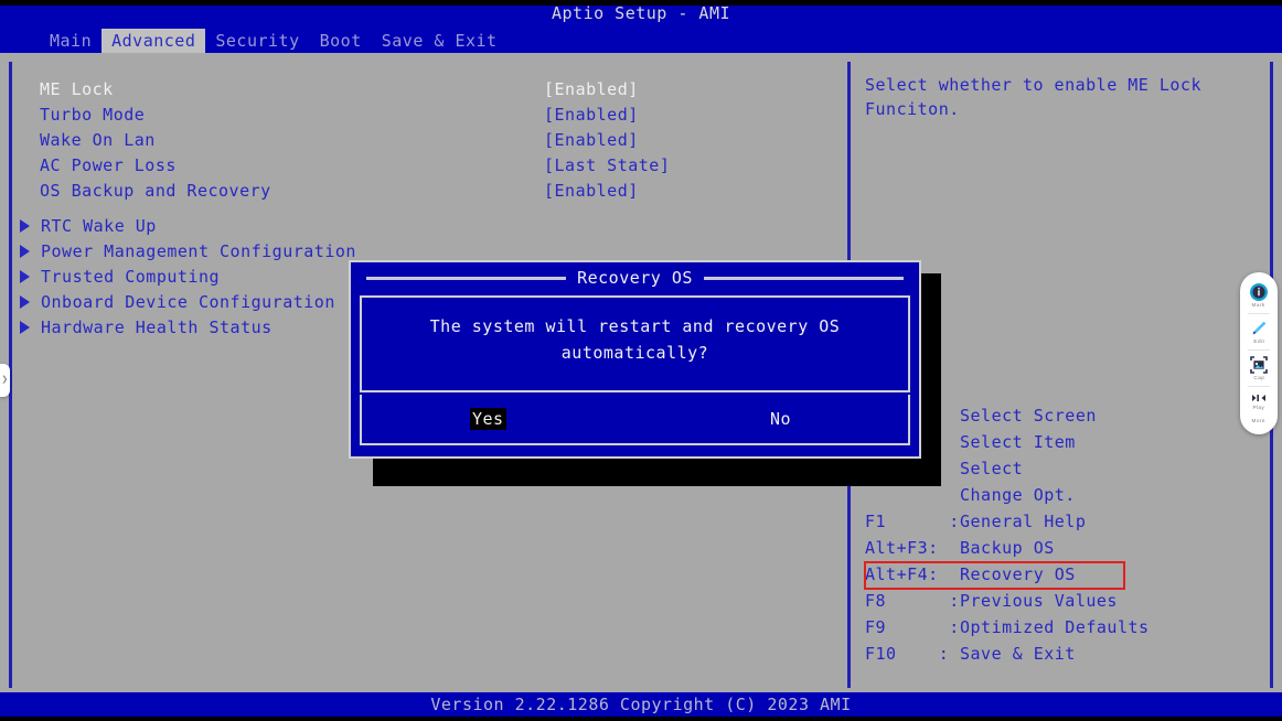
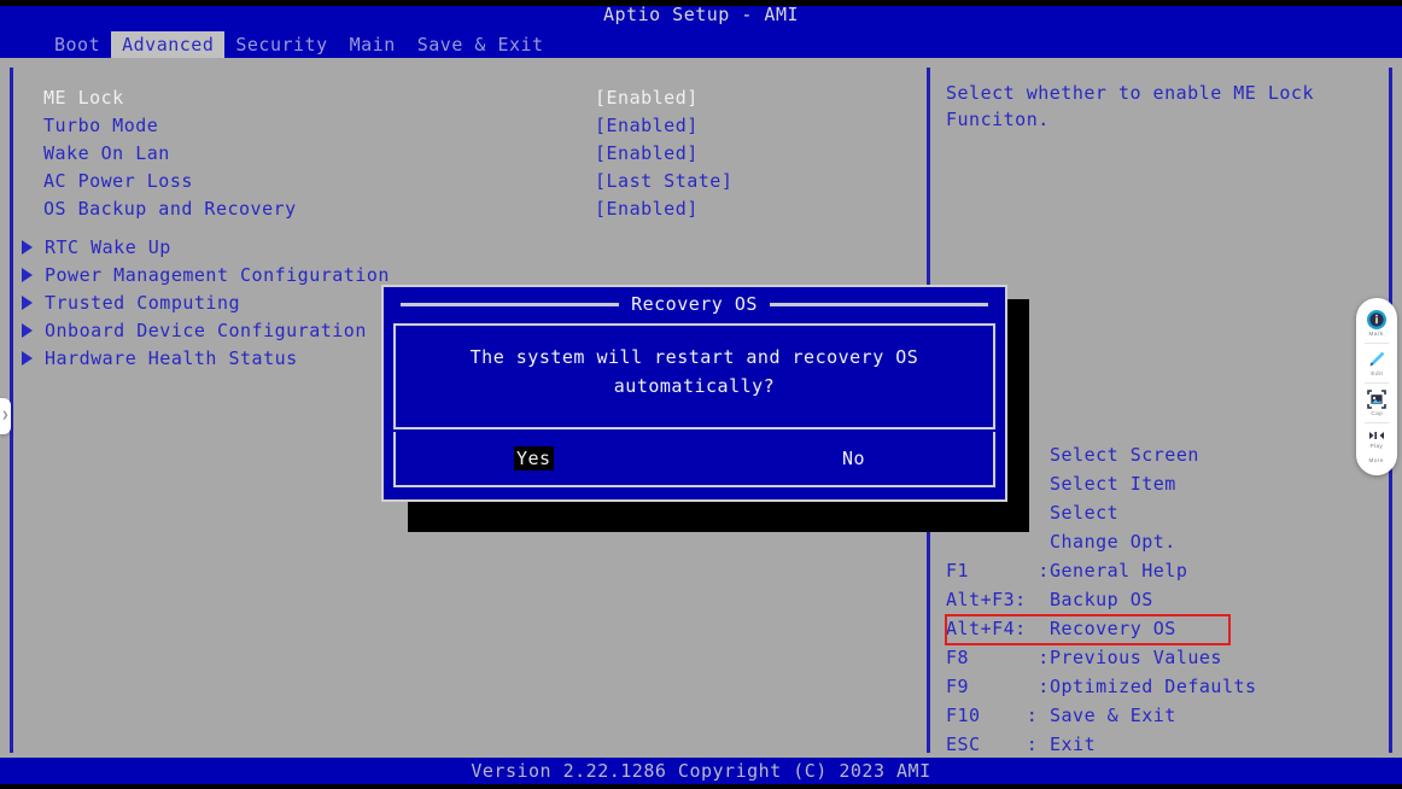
  Aptio Setup - AMI
- Main
+ Boot
  Advanced
  Security
- Boot
+ Main
  Save & Exit
  ME Lock
  [Enabled]
  Turbo Mode
  [Enabled]
  Wake On Lan
  [Enabled]
  AC Power Loss
  [Last State]
  OS Backup and Recovery
  [Enabled]
  RTC Wake Up
  Power Management Configuration
  Trusted Computing
  Onboard Device Configuration
  Hardware Health Status
  Select whether to enable ME Lock Funciton.
  Select Screen
  Select Item
  Select
  Change Opt.
  F1 :
  General Help
  Alt+F3:
  Backup OS
  Alt+F4:
  Recovery OS
  F8 :
  Previous Values
  F9 :
  Optimized Defaults
  F10 :
  Save & Exit
+ ESC :
+ Exit
  Recovery OS
  The system will restart and recovery OS
  automatically?
  Yes
  No
  Version 2.22.1286 Copyright (C) 2023 AMI
